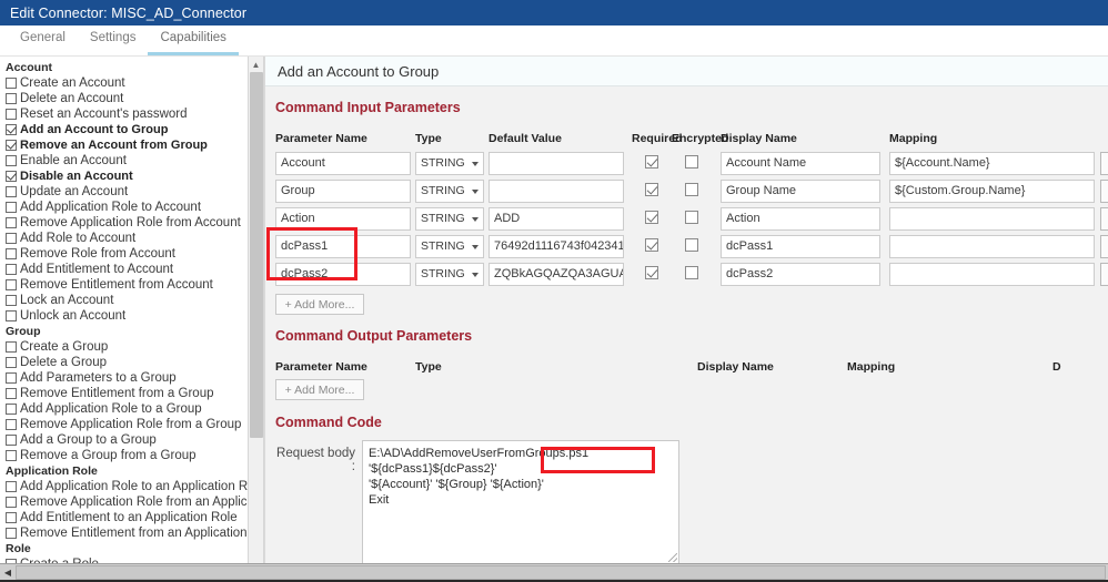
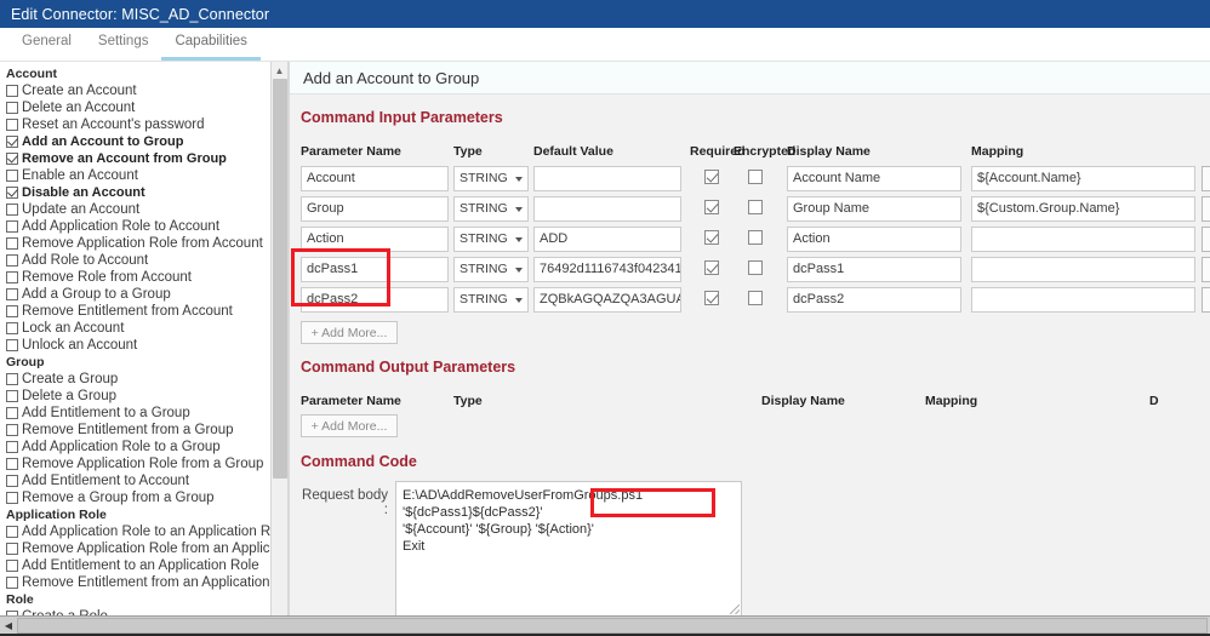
  Edit Connector: MISC_AD_Connector
  General
  Settings
  Capabilities
  Account
  Create an Account
  Delete an Account
  Reset an Account's password
  Add an Account to Group
  Remove an Account from Group
  Enable an Account
  Disable an Account
  Update an Account
  Add Application Role to Account
  Remove Application Role from Account
  Add Role to Account
  Remove Role from Account
- Add Entitlement to Account
+ Add a Group to a Group
  Remove Entitlement from Account
  Lock an Account
  Unlock an Account
  Group
  Create a Group
  Delete a Group
- Add Parameters to a Group
+ Add Entitlement to a Group
  Remove Entitlement from a Group
  Add Application Role to a Group
  Remove Application Role from a Group
- Add a Group to a Group
+ Add Entitlement to Account
  Remove a Group from a Group
  Application Role
  Add Application Role to an Application R
  Remove Application Role from an Applic
  Add Entitlement to an Application Role
  Remove Entitlement from an Application
  Role
  ▲
  Add an Account to Group
  Command Input Parameters
  Parameter Name
  Type
  Default Value
  Requir
  Encrypte
  Display Name
  Mapping
  Account
  STRING
  Account Name
  ${Account.Name}
  Group
  STRING
  Group Name
  ${Custom.Group.Name}
  Action
  STRING
  ADD
  Action
  dcPass1
  STRING
  76492d1116743f042341
  dcPass1
  dcPass2
  STRING
  ZQBkAGQAZQA3AGUA
  dcPass2
  + Add More...
  Command Output Parameters
  Parameter Name
  Type
  Display Name
  Mapping
  D
  + Add More...
  Command Code
  Request body :
  E:\AD\AddRemoveUserFromGroups.ps1 '${dcPass1}${dcPass2}' '${Account}' '${Group} '${Action}' Exit
  ◀
